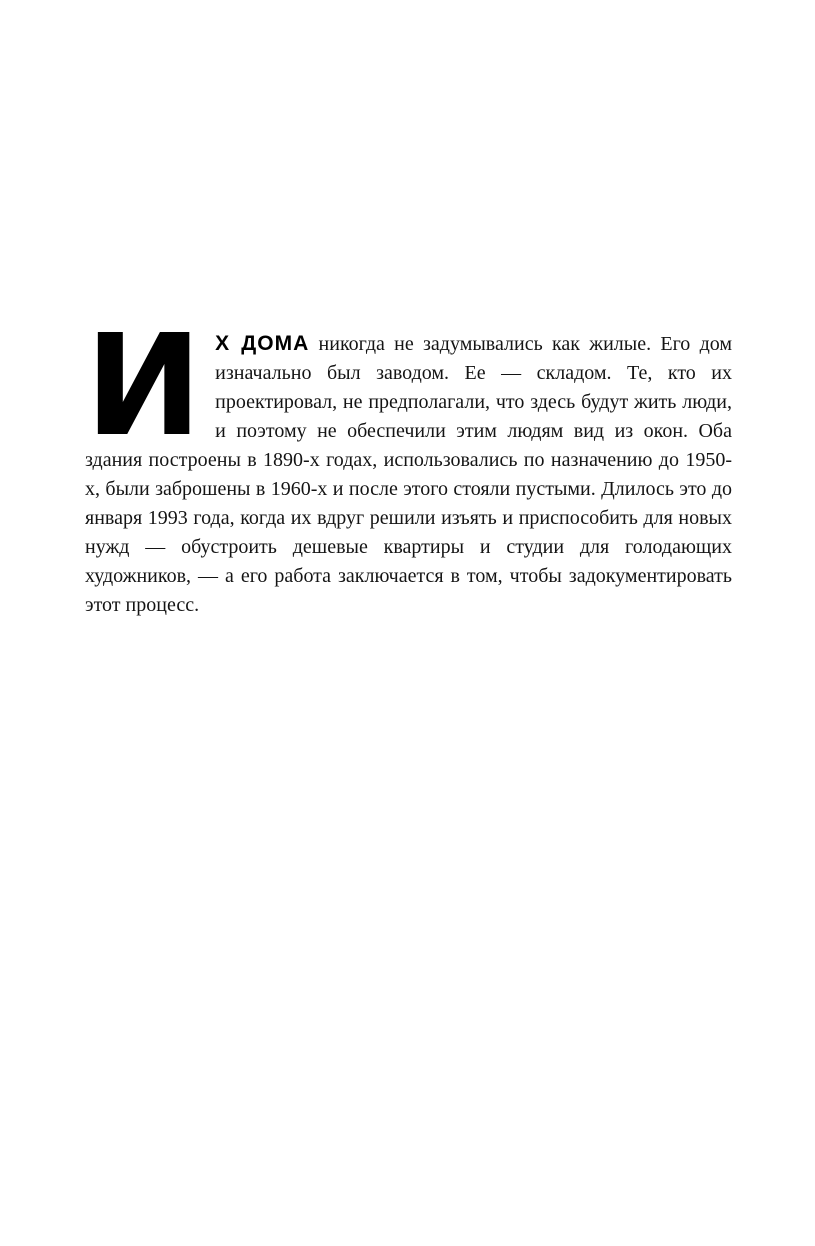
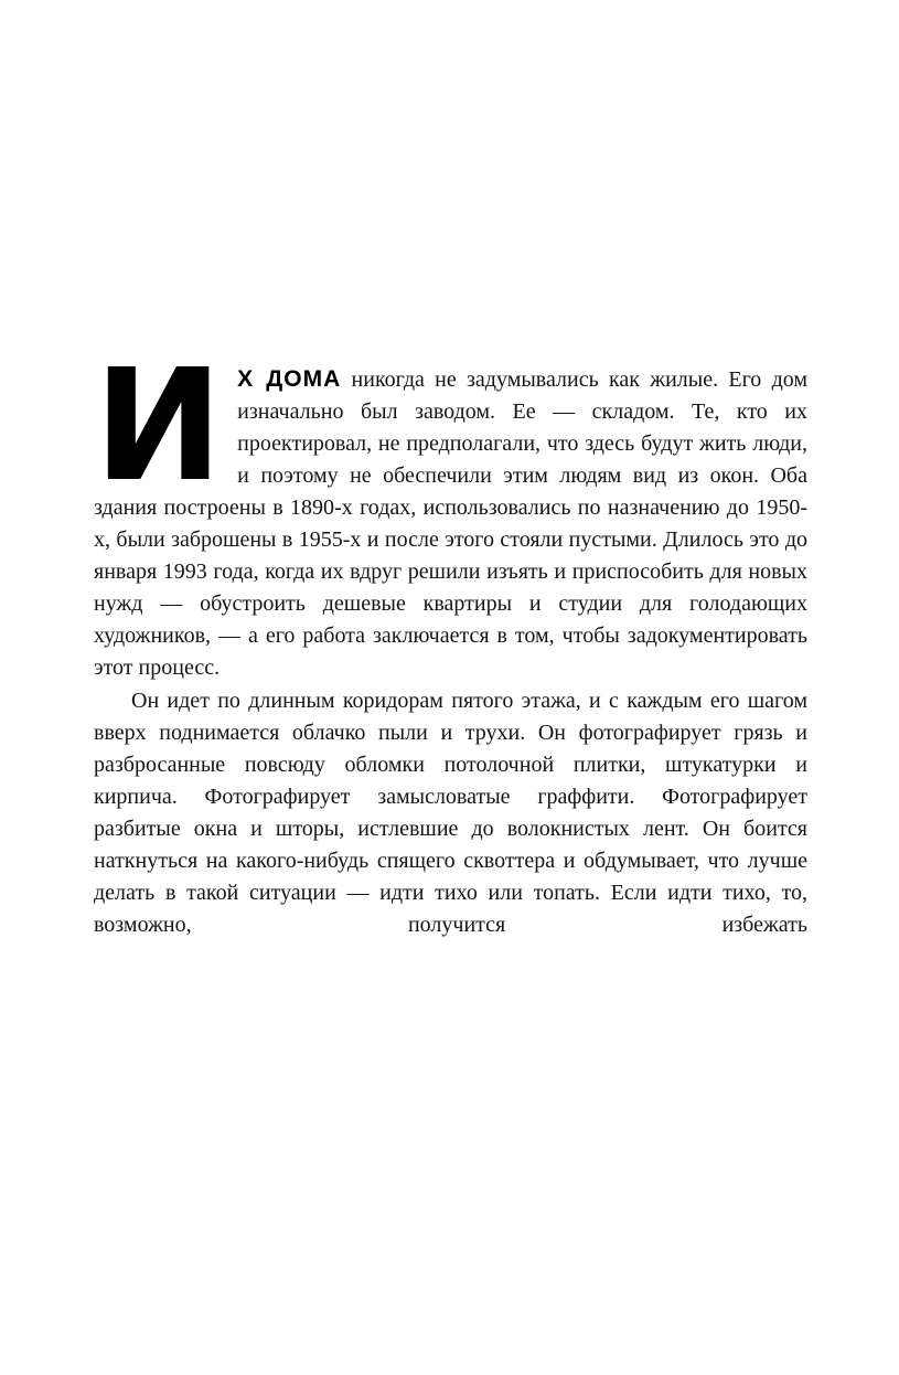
  И
- Х ДОМА никогда не задумывались как жилые. Его дом изначально был заводом. Ее — складом. Те, кто их проектировал, не предполагали, что здесь будут жить люди, и поэтому не обеспечили этим людям вид из окон. Оба здания построены в 1890-х годах, использовались по назначению до 1950-х, были заброшены в 1960-х и после этого стояли пустыми. Длилось это до января 1993 года, когда их вдруг решили изъять и приспособить для новых нужд — обустроить дешевые квартиры и студии для голодающих художников, — а его работа заключается в том, чтобы задокументировать этот процесс.
+ Х ДОМА никогда не задумывались как жилые. Его дом изначально был заводом. Ее — складом. Те, кто их проектировал, не предполагали, что здесь будут жить люди, и поэтому не обеспечили этим людям вид из окон. Оба здания построены в 1890-х годах, использовались по назначению до 1950-х, были заброшены в 1955-х и после этого стояли пустыми. Длилось это до января 1993 года, когда их вдруг решили изъять и приспособить для новых нужд — обустроить дешевые квартиры и студии для голодающих художников, — а его работа заключается в том, чтобы задокументировать этот процесс.
+ Он идет по длинным коридорам пятого этажа, и с каждым его шагом вверх поднимается облачко пыли и трухи. Он фотографирует грязь и разбросанные повсюду обломки потолочной плитки, штукатурки и кирпича. Фотографирует замысловатые граффити. Фотографирует разбитые окна и шторы, истлевшие до волокнистых лент. Он боится наткнуться на какого-нибудь спящего сквоттера и обдумывает, что лучше делать в такой ситуации — идти тихо или топать. Если идти тихо, то, возможно, получится избежать
